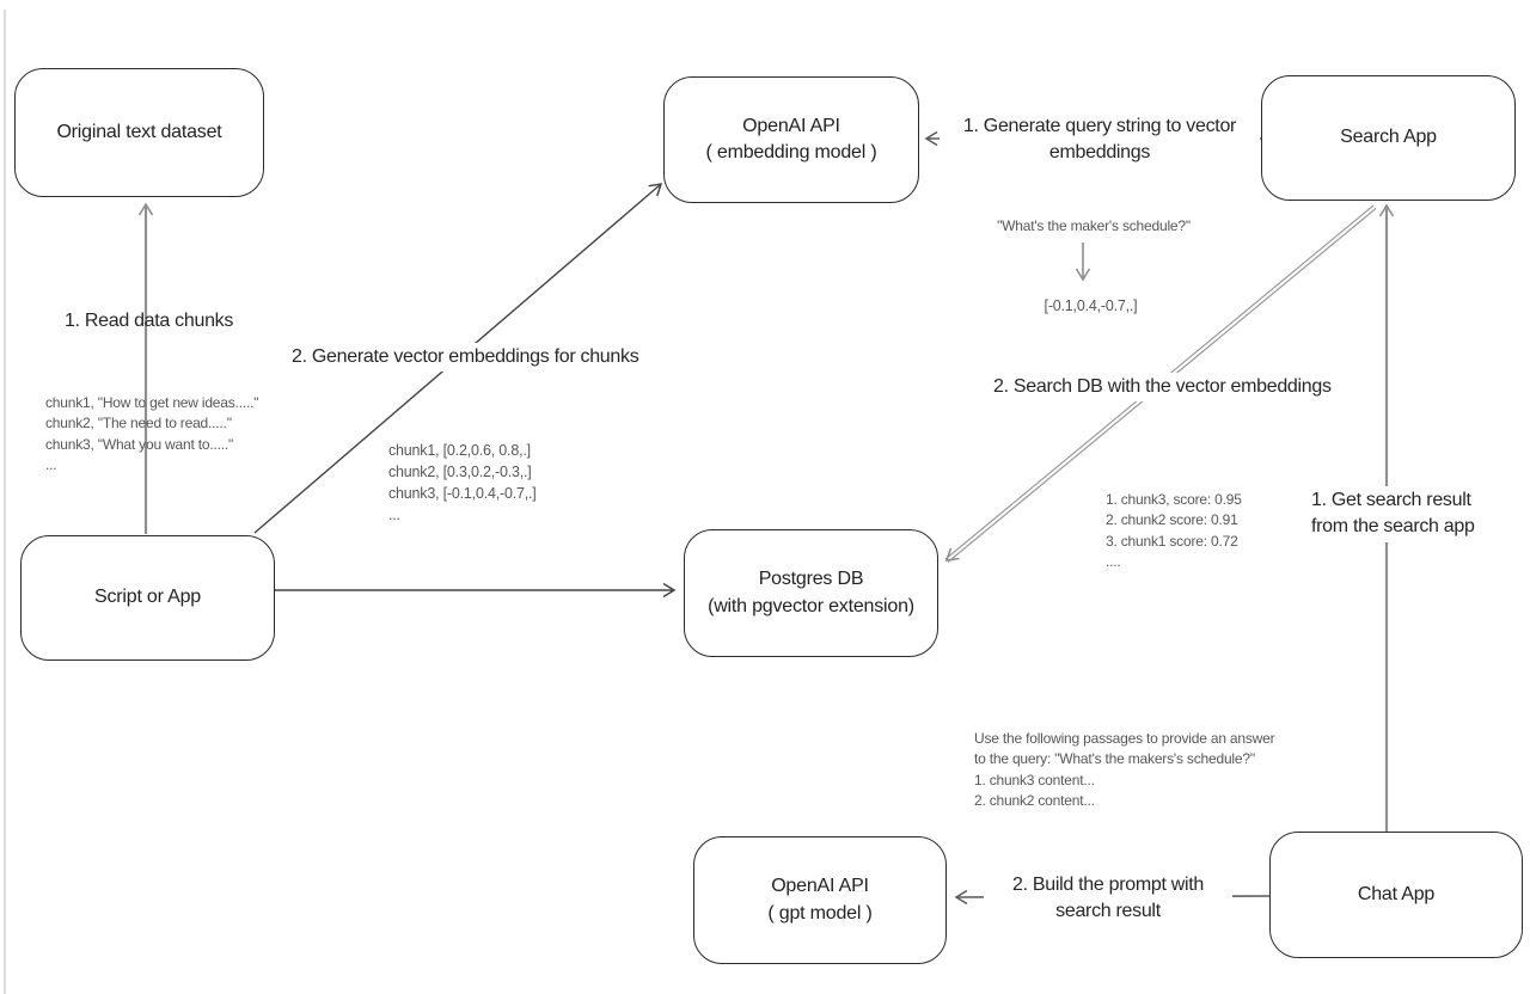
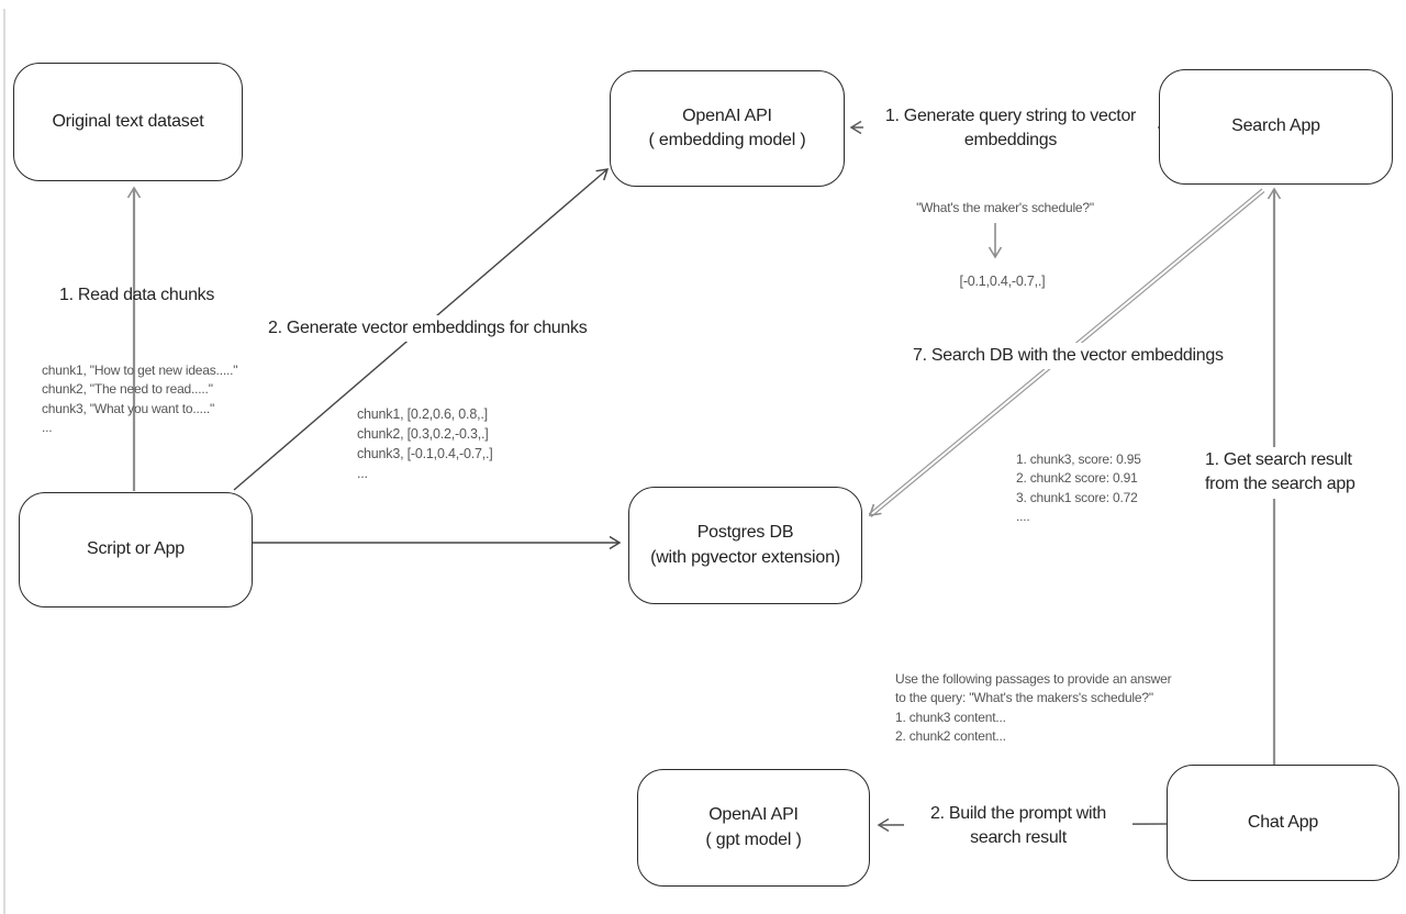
  Original text dataset
  OpenAI API
  ( embedding model )
  Search App
  Script or App
  Postgres DB
  (with pgvector extension)
  OpenAI API
  ( gpt model )
  Chat App
  1. Read data chunks
  2. Generate vector embeddings for chunks
  1. Generate query string to vector
  embeddings
- 2. Search DB with the vector embeddings
+ 7. Search DB with the vector embeddings
  1. Get search result
  from the search app
  2. Build the prompt with
  search result
  chunk1, "How to get new ideas....."
  chunk2, "The need to read....."
  chunk3, "What you want to....."
  ...
  chunk1, [0.2,0.6, 0.8,.]
  chunk2, [0.3,0.2,-0.3,.]
  chunk3, [-0.1,0.4,-0.7,.]
  ...
  "What's the maker's schedule?"
  [-0.1,0.4,-0.7,.]
  1. chunk3, score: 0.95
  2. chunk2 score: 0.91
  3. chunk1 score: 0.72
  ....
  Use the following passages to provide an answer
  to the query: "What's the makers's schedule?"
  1. chunk3 content...
  2. chunk2 content...
